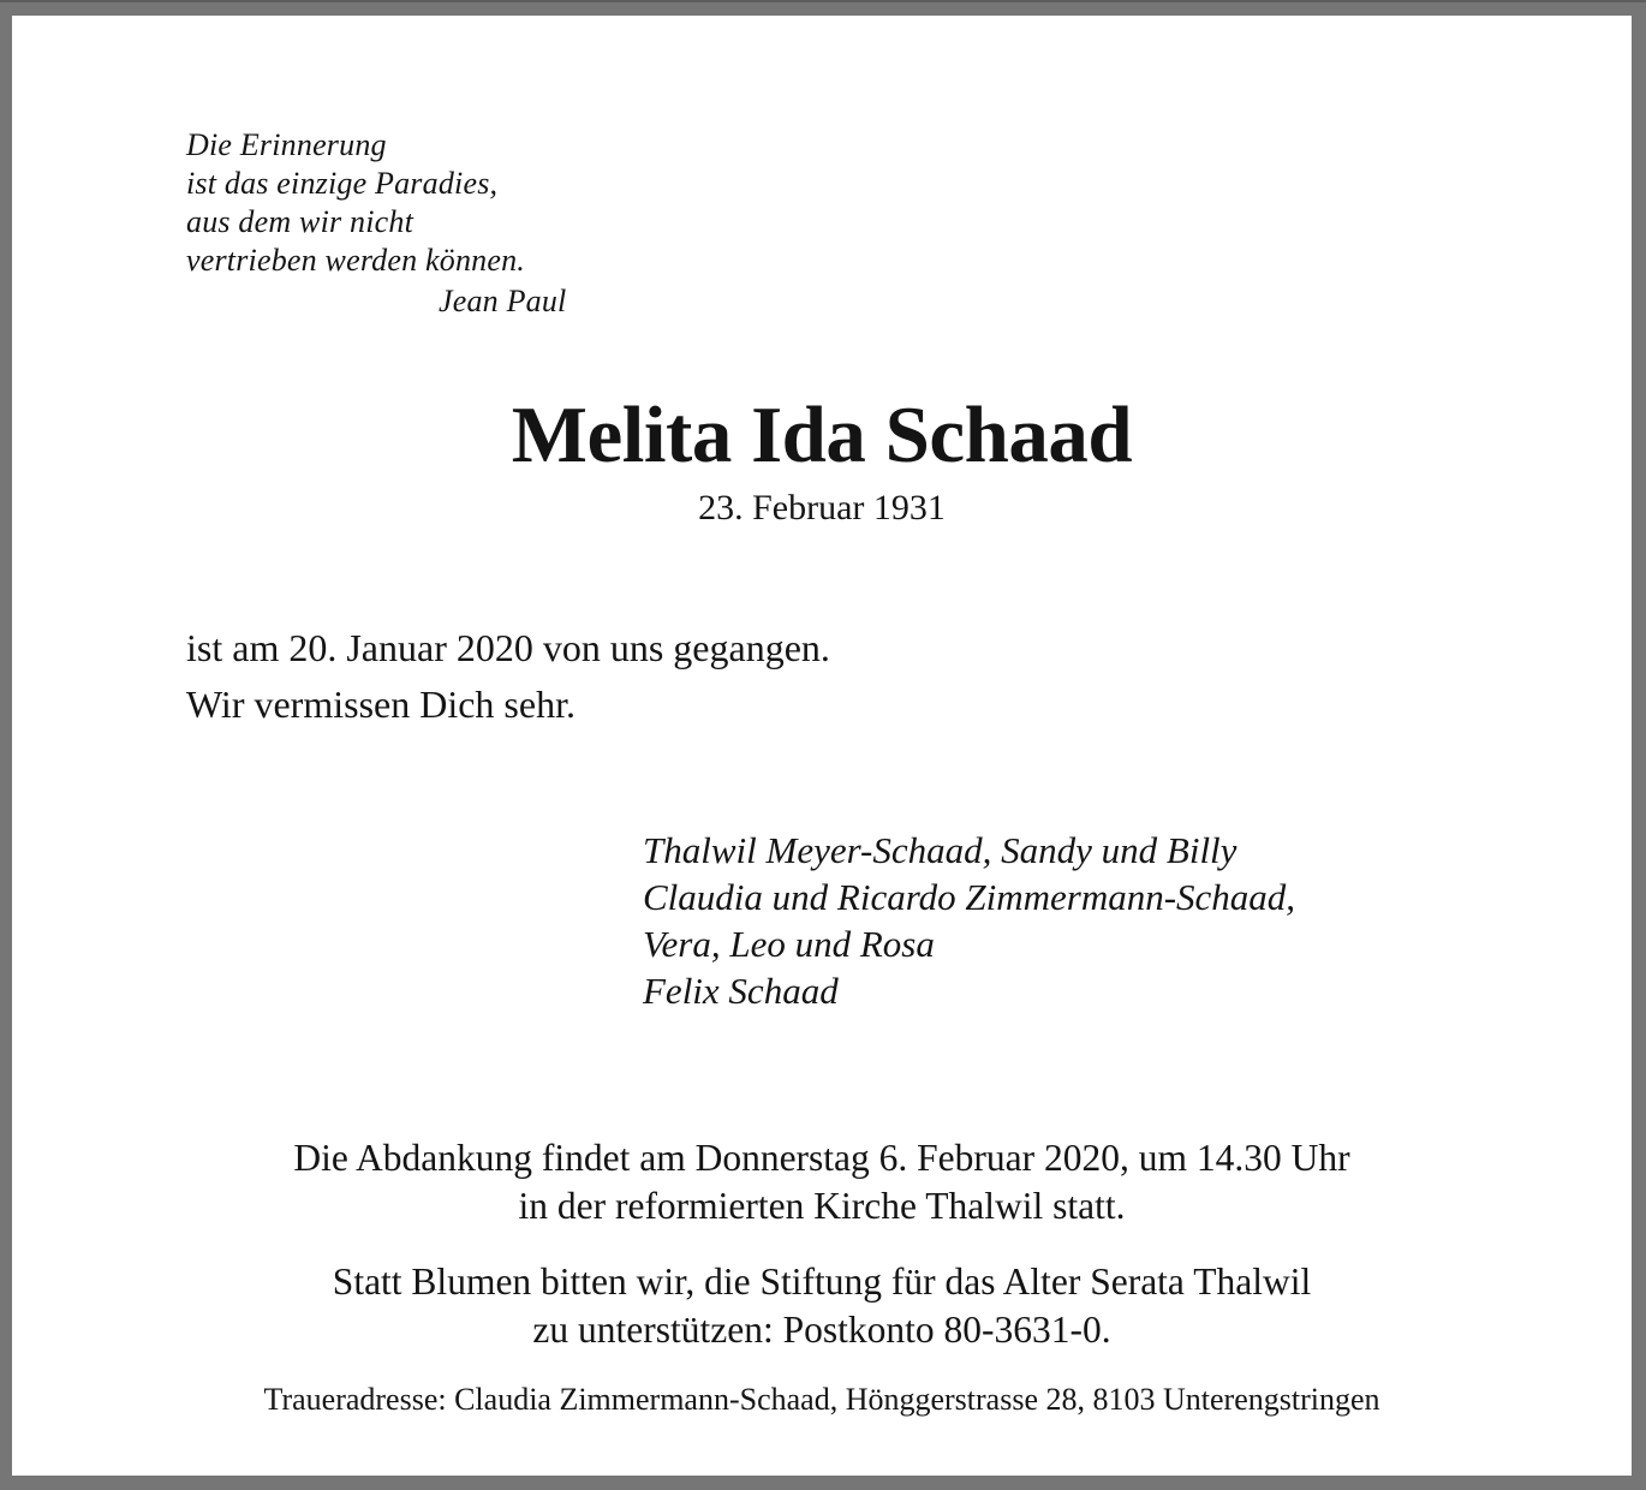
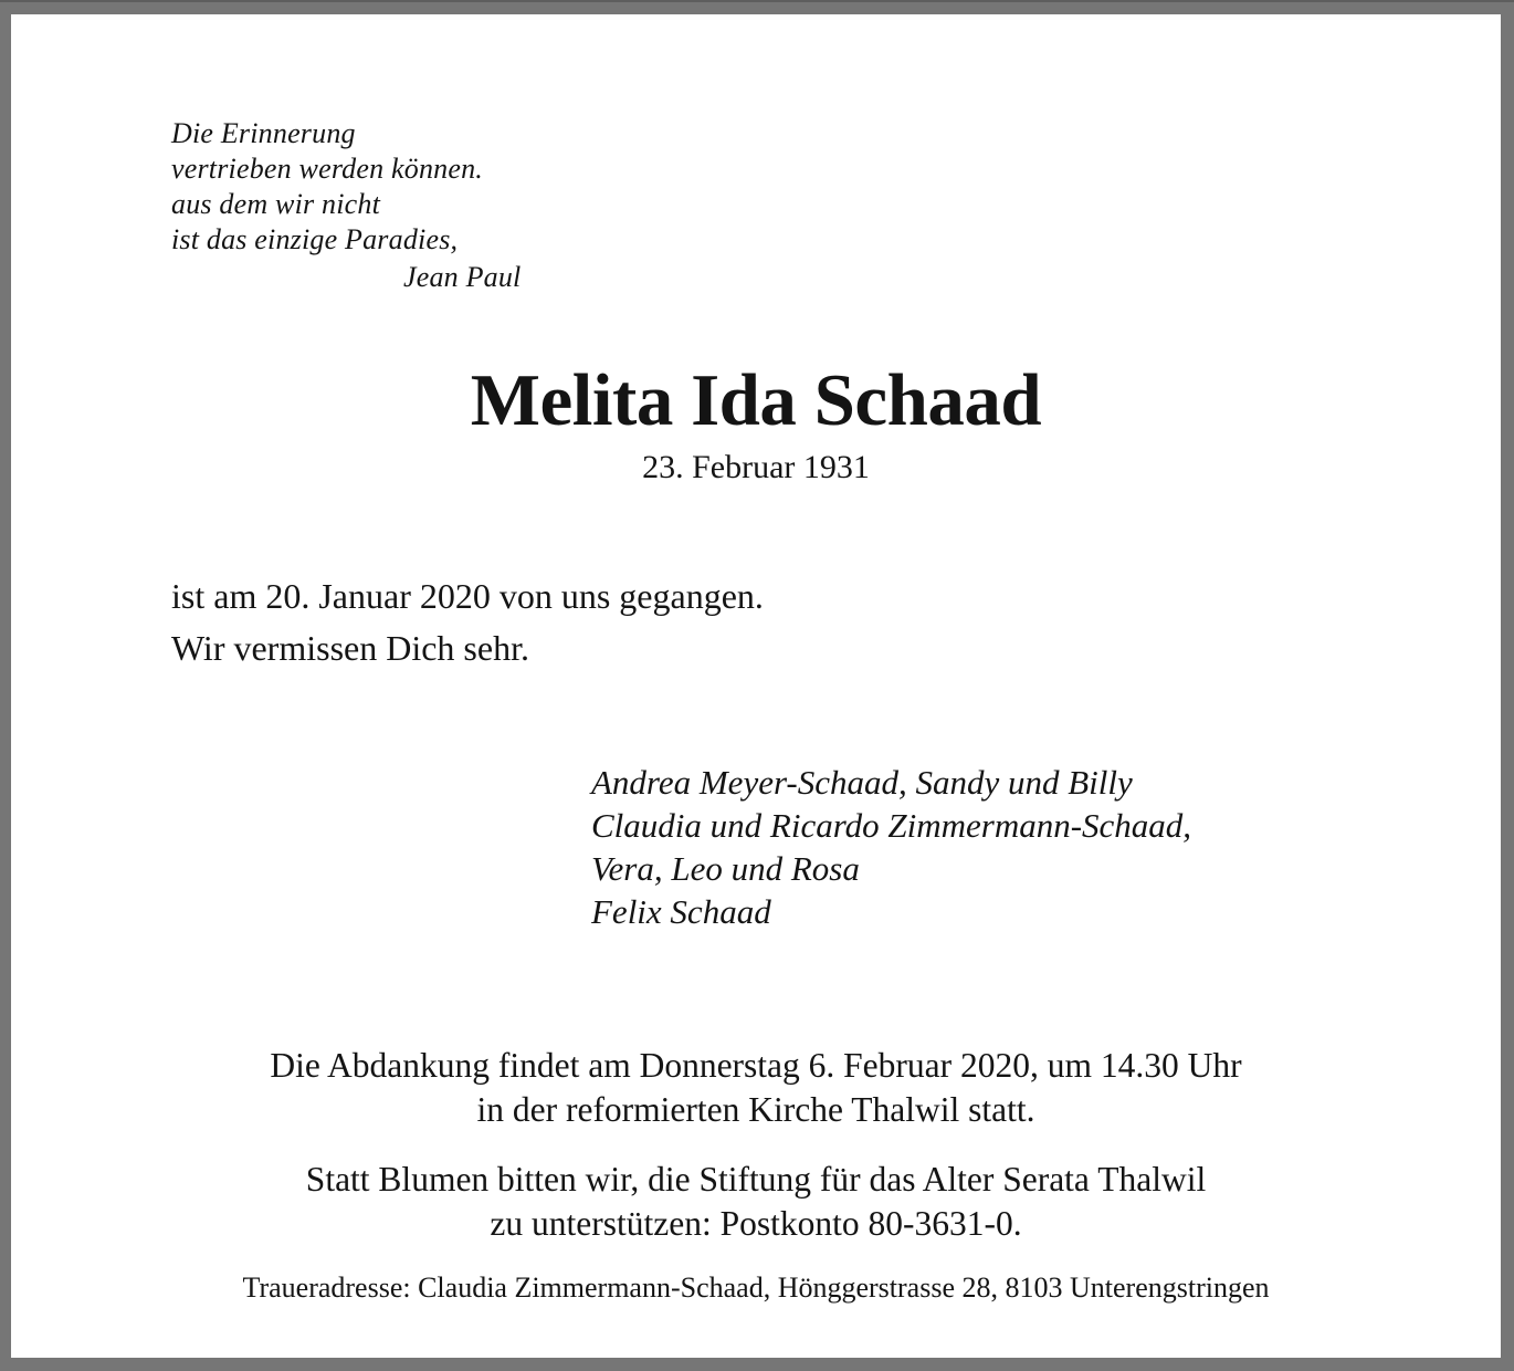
  Die Erinnerung
- ist das einzige Paradies,
+ vertrieben werden können.
  aus dem wir nicht
- vertrieben werden können.
+ ist das einzige Paradies,
  Jean Paul
  Melita Ida Schaad
  23. Februar 1931
  ist am 20. Januar 2020 von uns gegangen.
  Wir vermissen Dich sehr.
- Thalwil Meyer-Schaad, Sandy und Billy
+ Andrea Meyer-Schaad, Sandy und Billy
  Claudia und Ricardo Zimmermann-Schaad,
  Vera, Leo und Rosa
  Felix Schaad
  Die Abdankung findet am Donnerstag 6. Februar 2020, um 14.30 Uhr
  in der reformierten Kirche Thalwil statt.
  Statt Blumen bitten wir, die Stiftung für das Alter Serata Thalwil
  zu unterstützen: Postkonto 80-3631-0.
  Traueradresse: Claudia Zimmermann-Schaad, Hönggerstrasse 28, 8103 Unterengstringen
